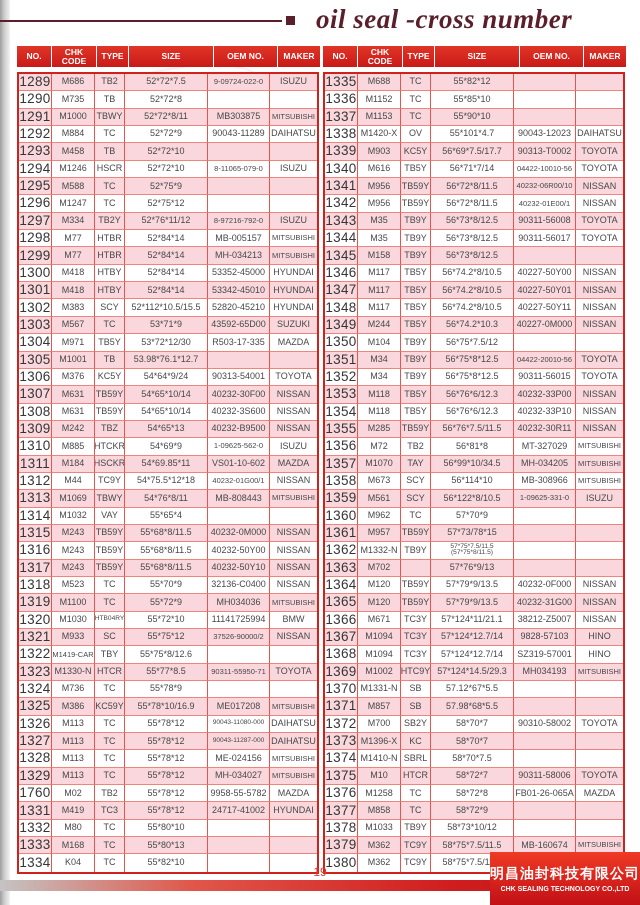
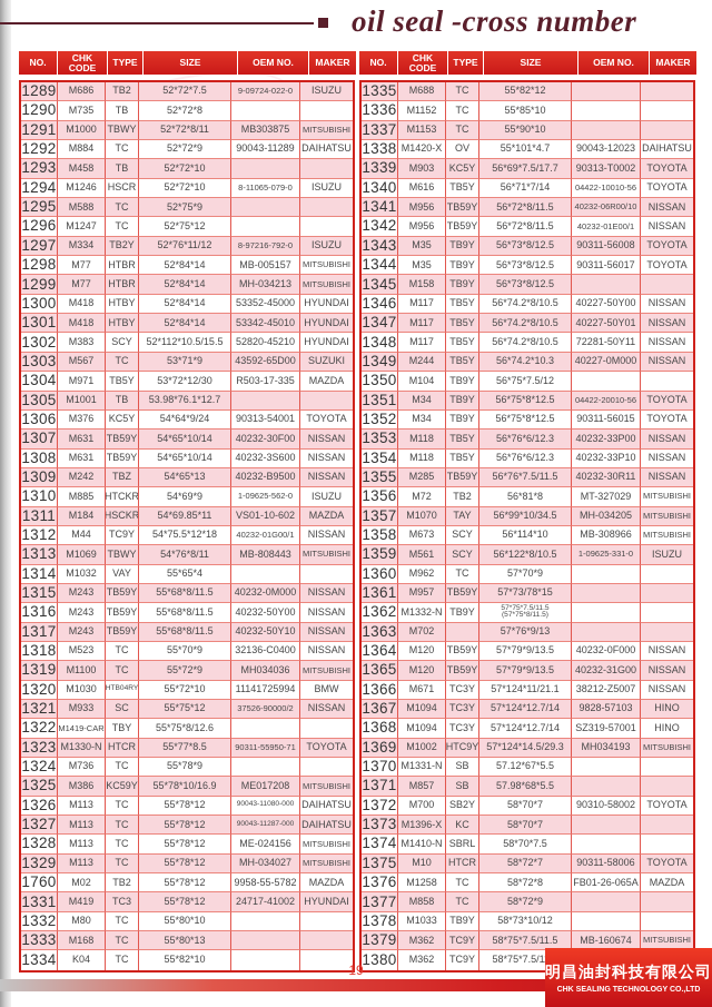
  oil seal -cross number
  NO.
  CHK
  CODE
  TYPE
  SIZE
  OEM NO.
  MAKER
  1289
  M686
  TB2
  52*72*7.5
  9-09724-022-0
  ISUZU
  1290
  M735
  TB
  52*72*8
  1291
  M1000
  TBWY
  52*72*8/11
  MB303875
  MITSUBISHI
  1292
  M884
  TC
  52*72*9
  90043-11289
  DAIHATSU
  1293
  M458
  TB
  52*72*10
  1294
  M1246
  HSCR
  52*72*10
  8-11065-079-0
  ISUZU
  1295
  M588
  TC
  52*75*9
  1296
  M1247
  TC
  52*75*12
  1297
  M334
  TB2Y
  52*76*11/12
  8-97216-792-0
  ISUZU
  1298
  M77
  HTBR
  52*84*14
  MB-005157
  MITSUBISHI
  1299
  M77
  HTBR
  52*84*14
  MH-034213
  MITSUBISHI
  1300
  M418
  HTBY
  52*84*14
  53352-45000
  HYUNDAI
  1301
  M418
  HTBY
  52*84*14
  53342-45010
  HYUNDAI
  1302
  M383
  SCY
  52*112*10.5/15.5
  52820-45210
  HYUNDAI
  1303
  M567
  TC
  53*71*9
  43592-65D00
  SUZUKI
  1304
  M971
  TB5Y
  53*72*12/30
  R503-17-335
  MAZDA
  1305
  M1001
  TB
  53.98*76.1*12.7
  1306
  M376
  KC5Y
  54*64*9/24
  90313-54001
  TOYOTA
  1307
  M631
  TB59Y
  54*65*10/14
  40232-30F00
  NISSAN
  1308
  M631
  TB59Y
  54*65*10/14
  40232-3S600
  NISSAN
  1309
  M242
  TBZ
  54*65*13
  40232-B9500
  NISSAN
  1310
  M885
  HTCKR
  54*69*9
  1-09625-562-0
  ISUZU
  1311
  M184
  HSCKR
  54*69.85*11
  VS01-10-602
  MAZDA
  1312
  M44
  TC9Y
  54*75.5*12*18
  40232-01G00/1
  NISSAN
  1313
  M1069
  TBWY
  54*76*8/11
  MB-808443
  MITSUBISHI
  1314
  M1032
  VAY
  55*65*4
  1315
  M243
  TB59Y
  55*68*8/11.5
  40232-0M000
  NISSAN
  1316
  M243
  TB59Y
  55*68*8/11.5
  40232-50Y00
  NISSAN
  1317
  M243
  TB59Y
  55*68*8/11.5
  40232-50Y10
  NISSAN
  1318
  M523
  TC
  55*70*9
  32136-C0400
  NISSAN
  1319
  M1100
  TC
  55*72*9
  MH034036
  MITSUBISHI
  1320
  M1030
  55*72*10
  11141725994
  BMW
  1321
  M933
  SC
  55*75*12
  37526-90000/2
  NISSAN
  1322
  M1419-CAR
  TBY
  55*75*8/12.6
  1323
  M1330-N
  HTCR
  55*77*8.5
  90311-55950-71
  TOYOTA
  1324
  M736
  TC
  55*78*9
  1325
  M386
  KC59Y
  55*78*10/16.9
  ME017208
  MITSUBISHI
  1326
  M113
  TC
  55*78*12
  DAIHATSU
  1327
  M113
  TC
  55*78*12
  DAIHATSU
  1328
  M113
  TC
  55*78*12
  ME-024156
  MITSUBISHI
  1329
  M113
  TC
  55*78*12
  MH-034027
  MITSUBISHI
  1760
  M02
  TB2
  55*78*12
  9958-55-5782
  MAZDA
  1331
  M419
  TC3
  55*78*12
  24717-41002
  HYUNDAI
  1332
  M80
  TC
  55*80*10
  1333
  M168
  TC
  55*80*13
  1334
  K04
  TC
  55*82*10
  NO.
  CHK
  CODE
  TYPE
  SIZE
  OEM NO.
  MAKER
  1335
  M688
  TC
  55*82*12
  1336
  M1152
  TC
  55*85*10
  1337
  M1153
  TC
  55*90*10
  1338
  M1420-X
  OV
  55*101*4.7
  90043-12023
  DAIHATSU
  1339
  M903
  KC5Y
  56*69*7.5/17.7
  90313-T0002
  TOYOTA
  1340
  M616
  TB5Y
  56*71*7/14
  04422-10010-56
  TOYOTA
  1341
  M956
  TB59Y
  56*72*8/11.5
  40232-06R00/10
  NISSAN
  1342
  M956
  TB59Y
  56*72*8/11.5
  40232-01E00/1
  NISSAN
  1343
  M35
  TB9Y
  56*73*8/12.5
  90311-56008
  TOYOTA
  1344
  M35
  TB9Y
  56*73*8/12.5
  90311-56017
  TOYOTA
  1345
  M158
  TB9Y
  56*73*8/12.5
  1346
  M117
  TB5Y
  56*74.2*8/10.5
  40227-50Y00
  NISSAN
  1347
  M117
  TB5Y
  56*74.2*8/10.5
  40227-50Y01
  NISSAN
  1348
  M117
  TB5Y
  56*74.2*8/10.5
- 40227-50Y11
+ 72281-50Y11
  NISSAN
  1349
  M244
  TB5Y
  56*74.2*10.3
  40227-0M000
  NISSAN
  1350
  M104
  TB9Y
  56*75*7.5/12
  1351
  M34
  TB9Y
  56*75*8*12.5
  04422-20010-56
  TOYOTA
  1352
  M34
  TB9Y
  56*75*8*12.5
  90311-56015
  TOYOTA
  1353
  M118
  TB5Y
  56*76*6/12.3
  40232-33P00
  NISSAN
  1354
  M118
  TB5Y
  56*76*6/12.3
  40232-33P10
  NISSAN
  1355
  M285
  TB59Y
  56*76*7.5/11.5
  40232-30R11
  NISSAN
  1356
  M72
  TB2
  56*81*8
  MT-327029
  MITSUBISHI
  1357
  M1070
  TAY
  56*99*10/34.5
  MH-034205
  MITSUBISHI
  1358
  M673
  SCY
  56*114*10
  MB-308966
  MITSUBISHI
  1359
  M561
  SCY
  56*122*8/10.5
  1-09625-331-0
  ISUZU
  1360
  M962
  TC
  57*70*9
  1361
  M957
  TB59Y
  57*73/78*15
  1362
  M1332-N
  TB9Y
  1363
  M702
  57*76*9/13
  1364
  M120
  TB59Y
  57*79*9/13.5
  40232-0F000
  NISSAN
  1365
  M120
  TB59Y
  57*79*9/13.5
  40232-31G00
  NISSAN
  1366
  M671
  TC3Y
  57*124*11/21.1
  38212-Z5007
  NISSAN
  1367
  M1094
  TC3Y
  57*124*12.7/14
  9828-57103
  HINO
  1368
  M1094
  TC3Y
  57*124*12.7/14
  SZ319-57001
  HINO
  1369
  M1002
  HTC9Y
  57*124*14.5/29.3
  MH034193
  MITSUBISHI
  1370
  M1331-N
  SB
  57.12*67*5.5
  1371
  M857
  SB
  57.98*68*5.5
  1372
  M700
  SB2Y
  58*70*7
  90310-58002
  TOYOTA
  1373
  M1396-X
  KC
  58*70*7
  1374
  M1410-N
  SBRL
  58*70*7.5
  1375
  M10
  HTCR
  58*72*7
  90311-58006
  TOYOTA
  1376
  M1258
  TC
  58*72*8
  FB01-26-065A
  MAZDA
  1377
  M858
  TC
  58*72*9
  1378
  M1033
  TB9Y
  58*73*10/12
  1379
  M362
  TC9Y
  58*75*7.5/11.5
  MB-160674
  MITSUBISHI
  1380
  M362
  TC9Y
  58*75*7.5/1
  19
  明昌油封科技有限公司
